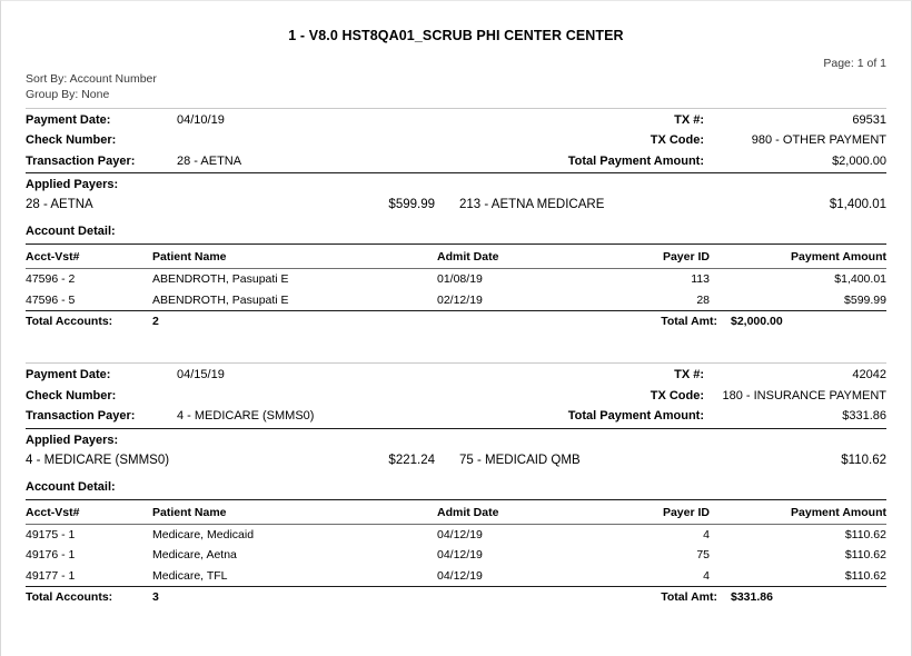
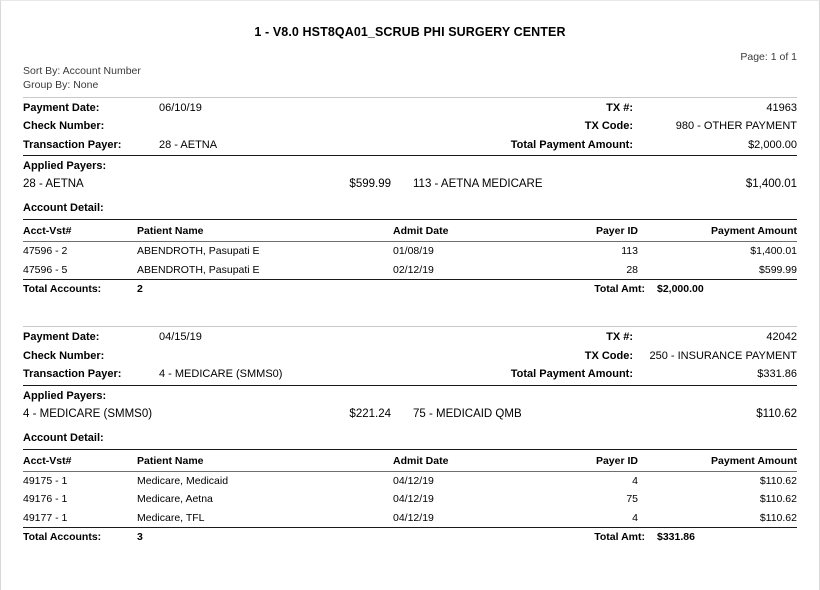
- 1 - V8.0 HST8QA01_SCRUB PHI CENTER CENTER
+ 1 - V8.0 HST8QA01_SCRUB PHI SURGERY CENTER
  Page: 1 of 1
  Sort By: Account Number
  Group By: None
  Payment Date:
- 04/10/19
+ 06/10/19
  TX #:
- 69531
+ 41963
  Check Number:
  TX Code:
  980 - OTHER PAYMENT
  Transaction Payer:
  28 - AETNA
  Total Payment Amount:
  $2,000.00
  Applied Payers:
  28 - AETNA
  $599.99
- 213 - AETNA MEDICARE
+ 113 - AETNA MEDICARE
  $1,400.01
  Account Detail:
  Acct-Vst#
  Patient Name
  Admit Date
  Payer ID
  Payment Amount
  47596 - 2
  ABENDROTH, Pasupati E
  01/08/19
  113
  $1,400.01
  47596 - 5
  ABENDROTH, Pasupati E
  02/12/19
  28
  $599.99
  Total Accounts:
  2
  Total Amt:
  $2,000.00
  Payment Date:
  04/15/19
  TX #:
  42042
  Check Number:
  TX Code:
- 180 - INSURANCE PAYMENT
+ 250 - INSURANCE PAYMENT
  Transaction Payer:
  4 - MEDICARE (SMMS0)
  Total Payment Amount:
  $331.86
  Applied Payers:
  4 - MEDICARE (SMMS0)
  $221.24
  75 - MEDICAID QMB
  $110.62
  Account Detail:
  Acct-Vst#
  Patient Name
  Admit Date
  Payer ID
  Payment Amount
  49175 - 1
  Medicare, Medicaid
  04/12/19
  4
  $110.62
  49176 - 1
  Medicare, Aetna
  04/12/19
  75
  $110.62
  49177 - 1
  Medicare, TFL
  04/12/19
  4
  $110.62
  Total Accounts:
  3
  Total Amt:
  $331.86
